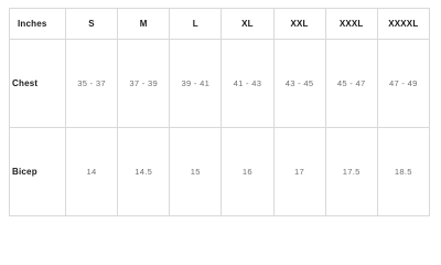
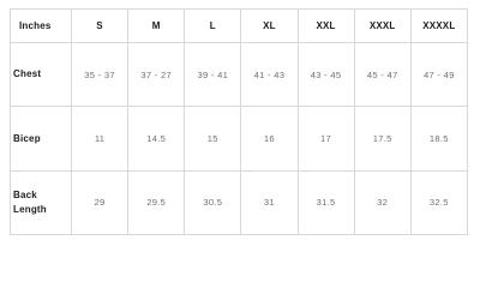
  Inches	S	M	L	XL	XXL	XXXL	XXXXL
- Chest	35 - 37	37 - 39	39 - 41	41 - 43	43 - 45	45 - 47	47 - 49
+ Chest	35 - 37	37 - 27	39 - 41	41 - 43	43 - 45	45 - 47	47 - 49
- Bicep	14	14.5	15	16	17	17.5	18.5
+ Bicep	11	14.5	15	16	17	17.5	18.5
+ Back Length	29	29.5	30.5	31	31.5	32	32.5
